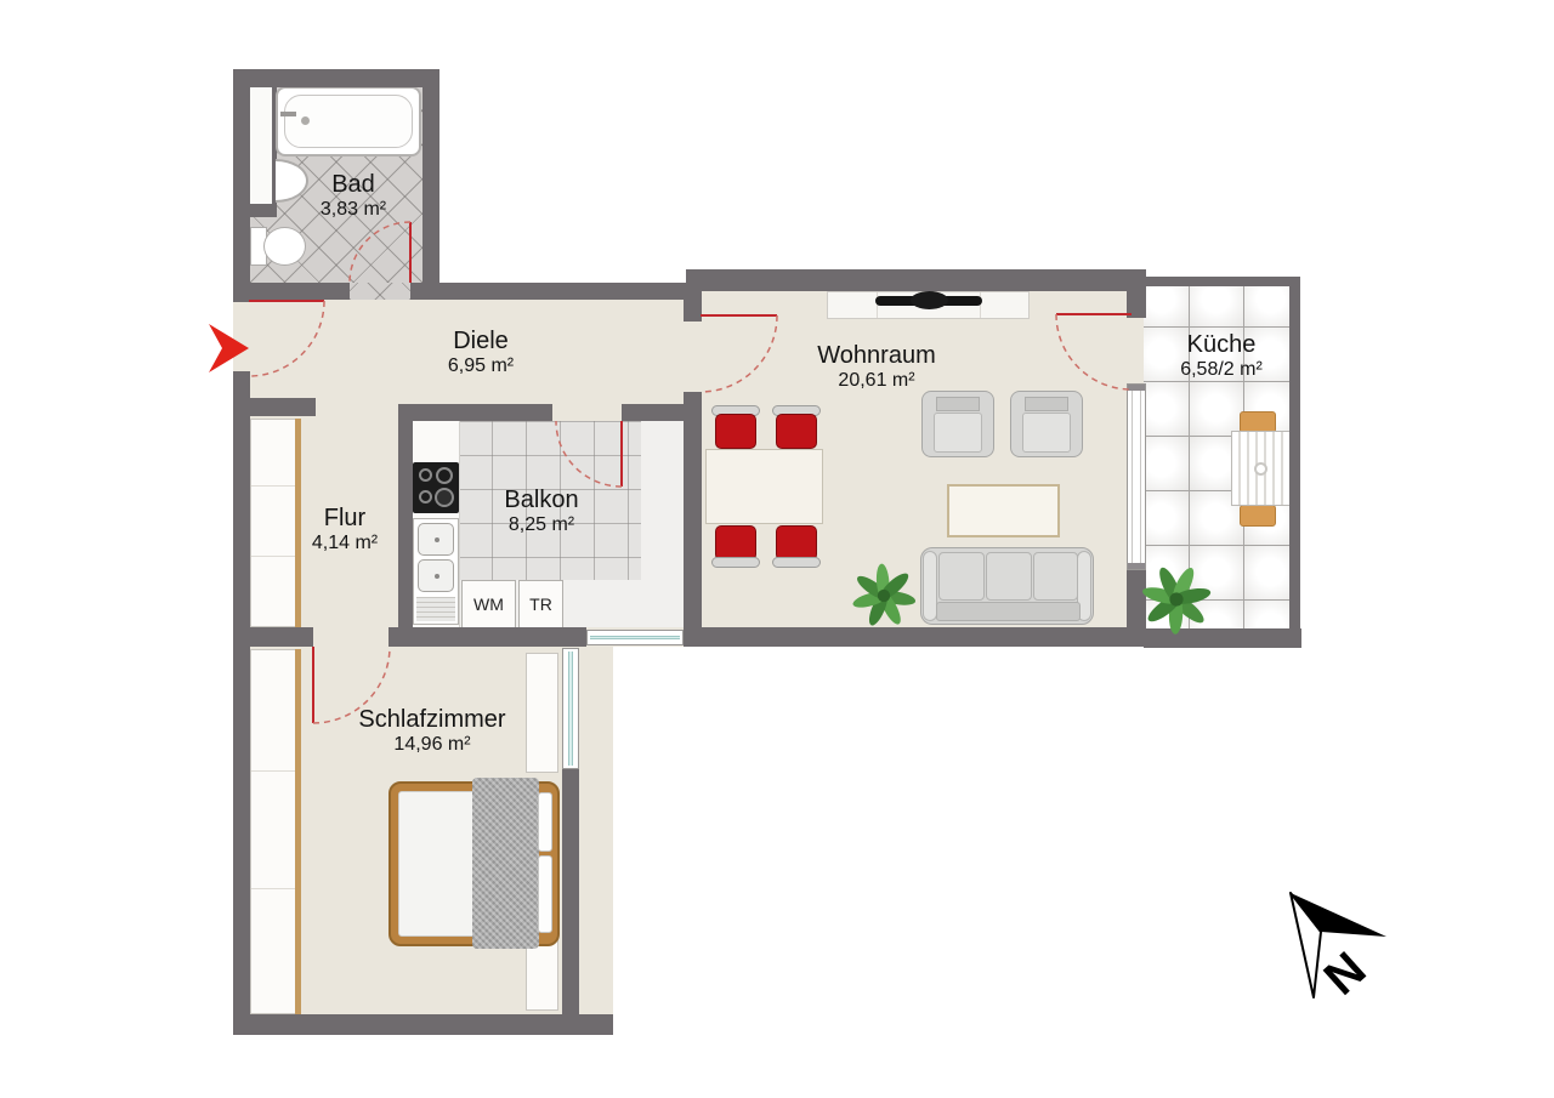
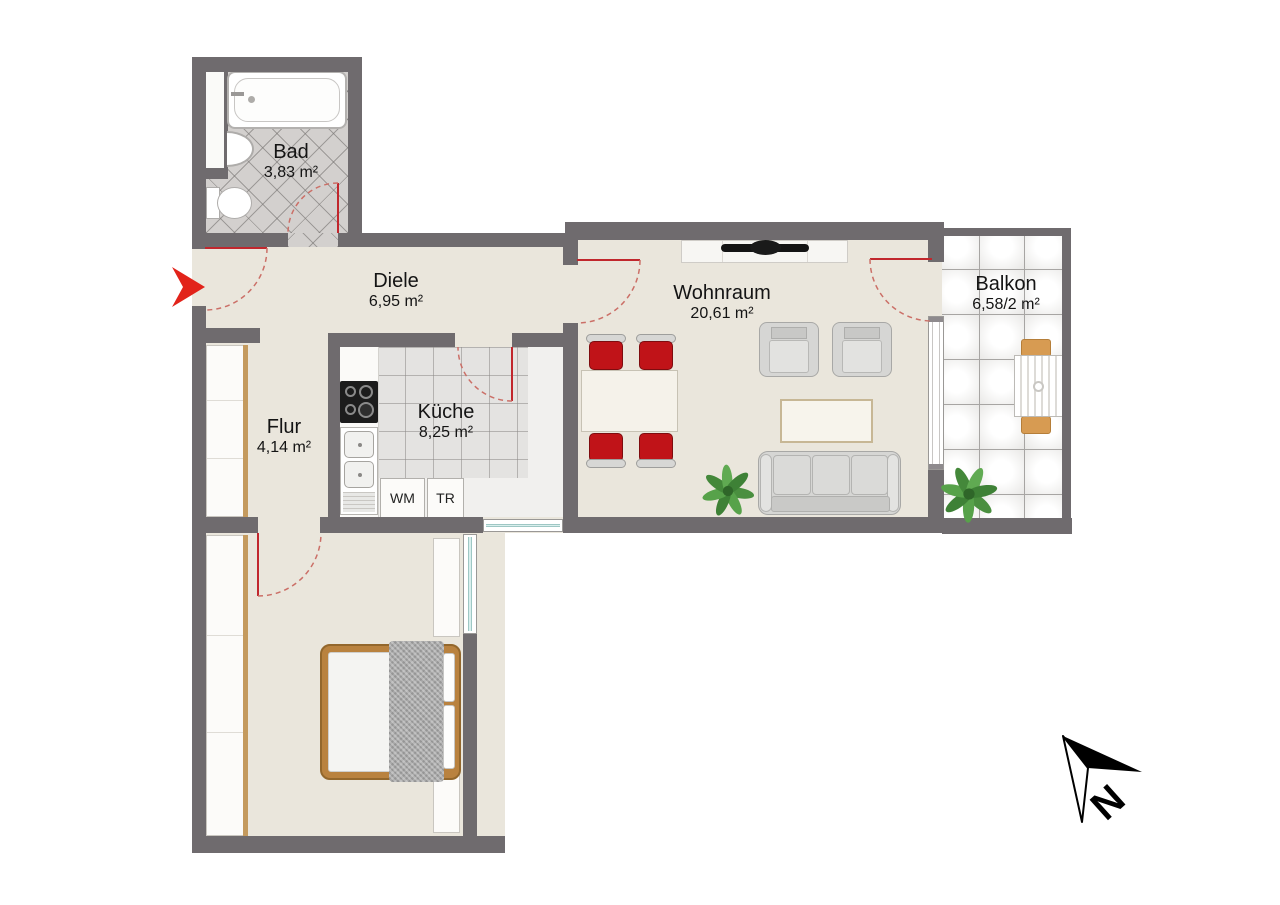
  WM
  TR
  Bad
  3,83 m²
  Diele
  6,95 m²
  Flur
  4,14 m²
- Balkon
+ Küche
  8,25 m²
  Wohnraum
  20,61 m²
- Schlafzimmer
- 14,96 m²
- Küche
+ Balkon
  6,58/2 m²
